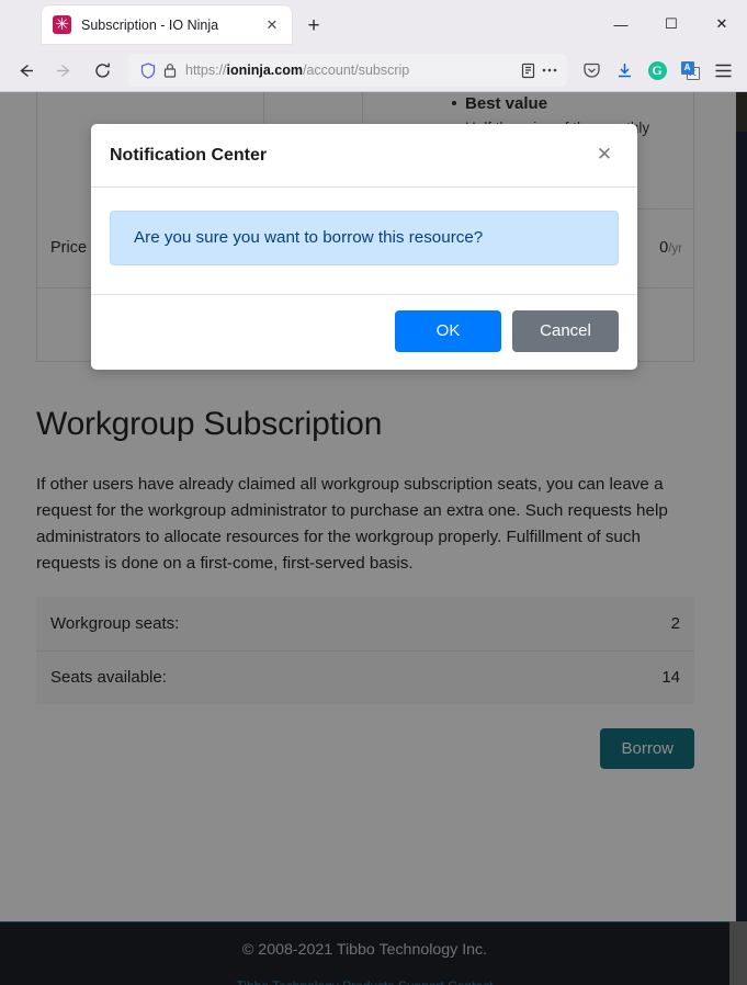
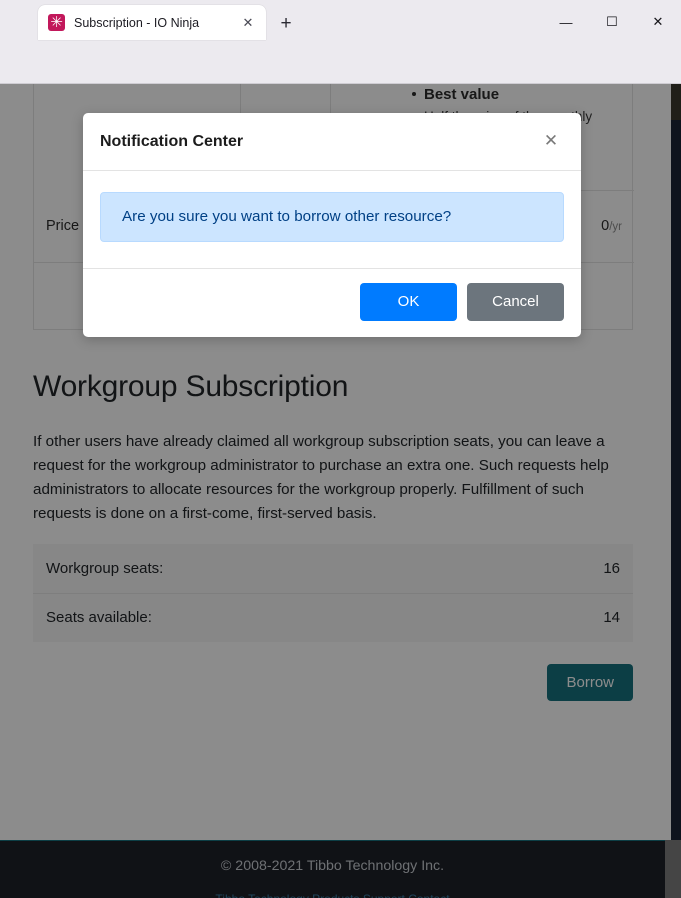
  ✳
  Subscription - IO Ninja
  ✕
  +
  —
  ☐
  ✕
- https://ioninja.com/account/subscrip
- G
- A
  Best value
  Price
  0/yr
  Workgroup Subscription
  If other users have already claimed all workgroup subscription seats, you can leave a request for the workgroup administrator to purchase an extra one. Such requests help administrators to allocate resources for the workgroup properly. Fulfillment of such requests is done on a first-come, first-served basis.
- Workgroup seats:	2
+ Workgroup seats:	16
  Seats available:	14
  Borrow
  © 2008-2021 Tibbo Technology Inc.
  Notification Center
  ✕
- Are you sure you want to borrow this resource?
+ Are you sure you want to borrow other resource?
  OK
  Cancel
